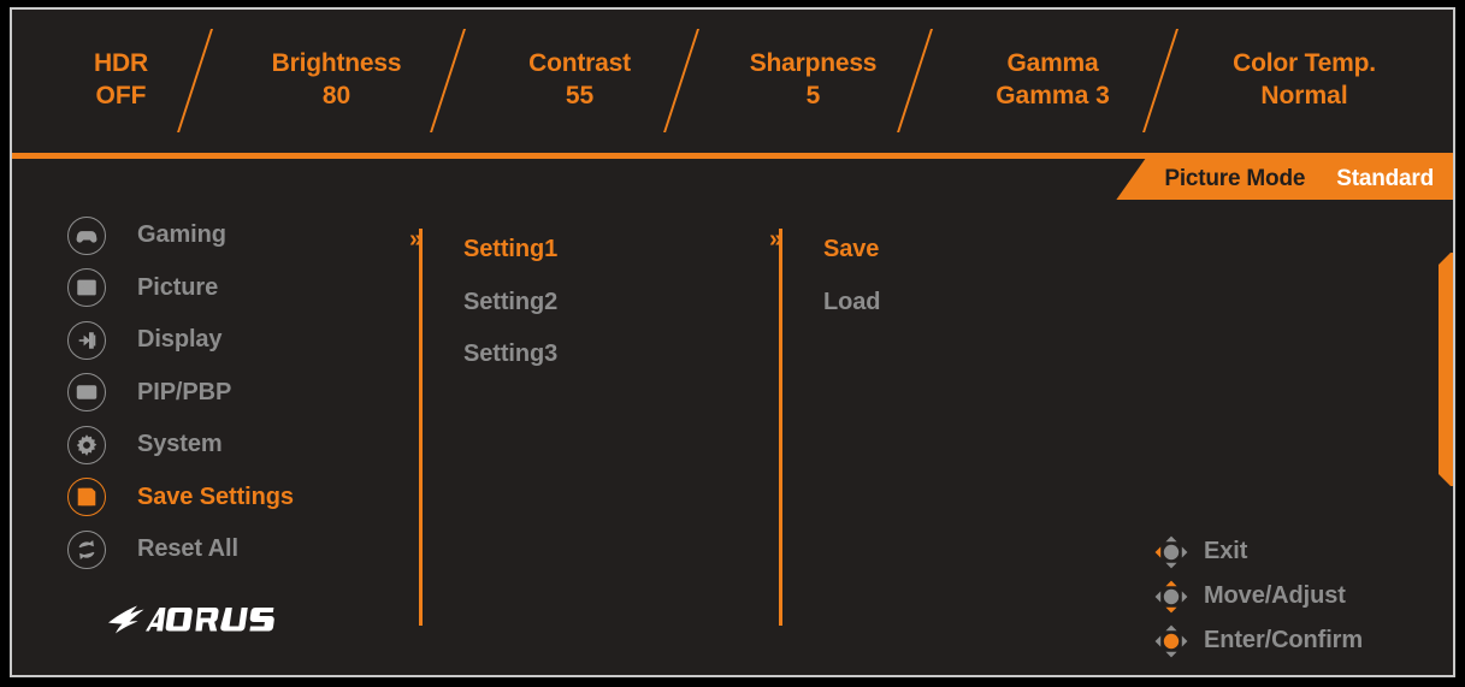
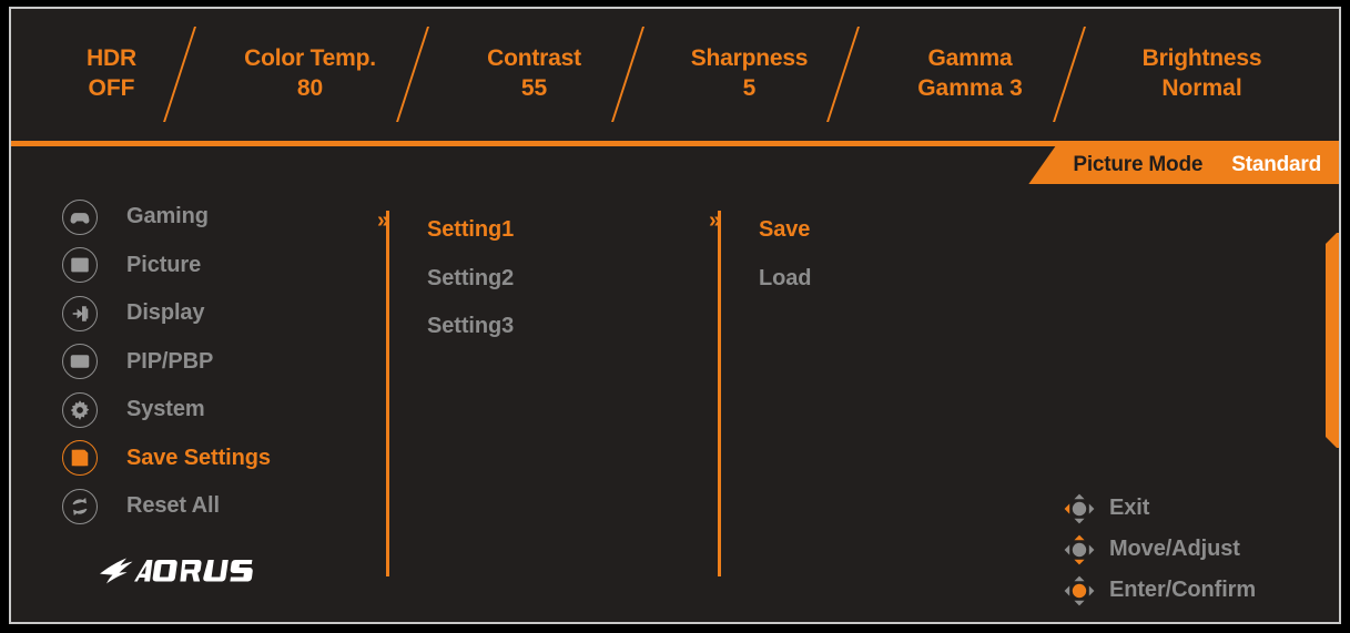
  HDR
  OFF
- Brightness
+ Color Temp.
  80
  Contrast
  55
  Sharpness
  5
  Gamma
  Gamma 3
- Color Temp.
+ Brightness
  Normal
  Picture Mode
  Standard
  Gaming
  Picture
  Display
  PIP/PBP
  System
  Save Settings
  Reset All
  »
  Setting1
  Setting2
  Setting3
  »
  Save
  Load
  Exit
  Move/Adjust
  Enter/Confirm
